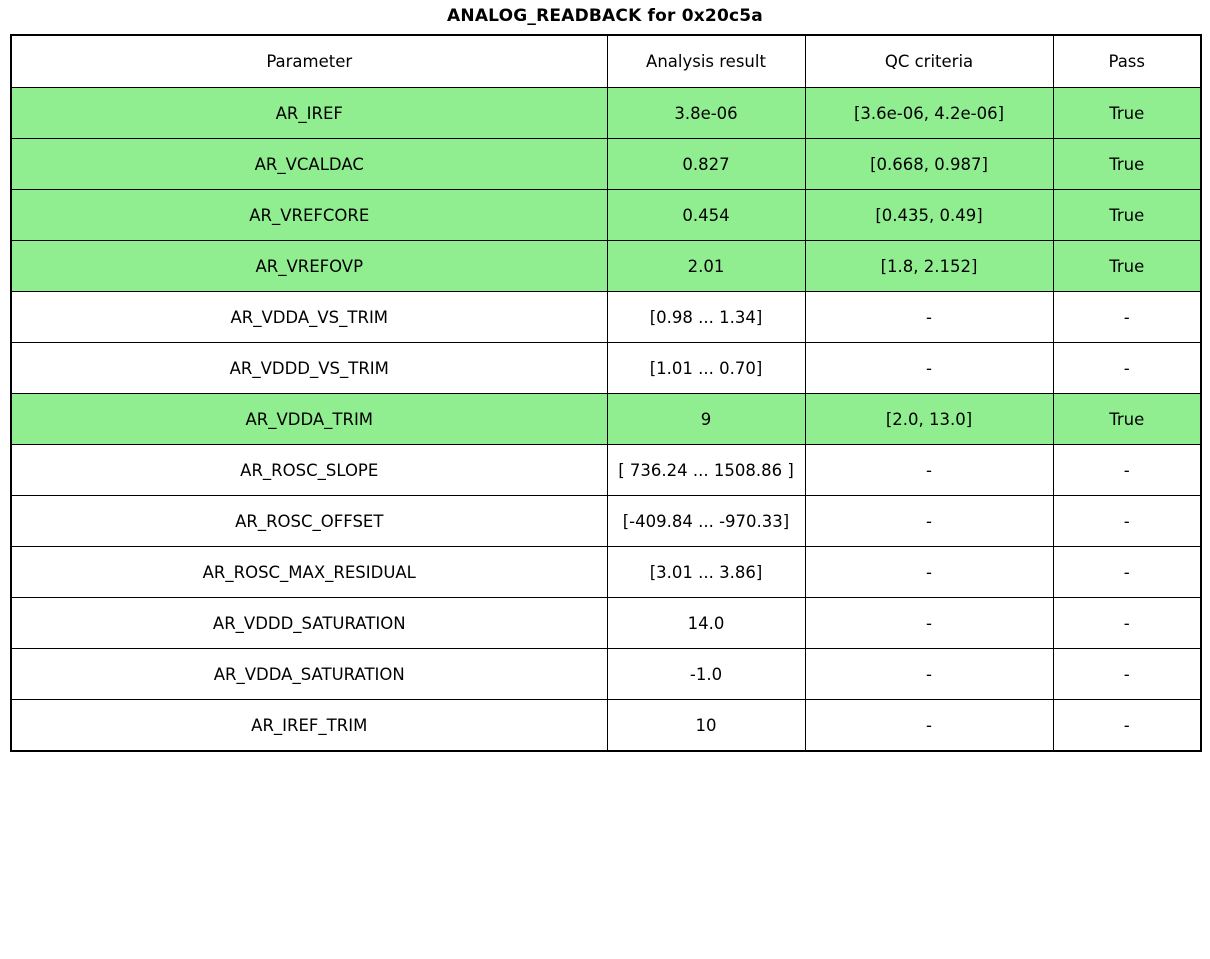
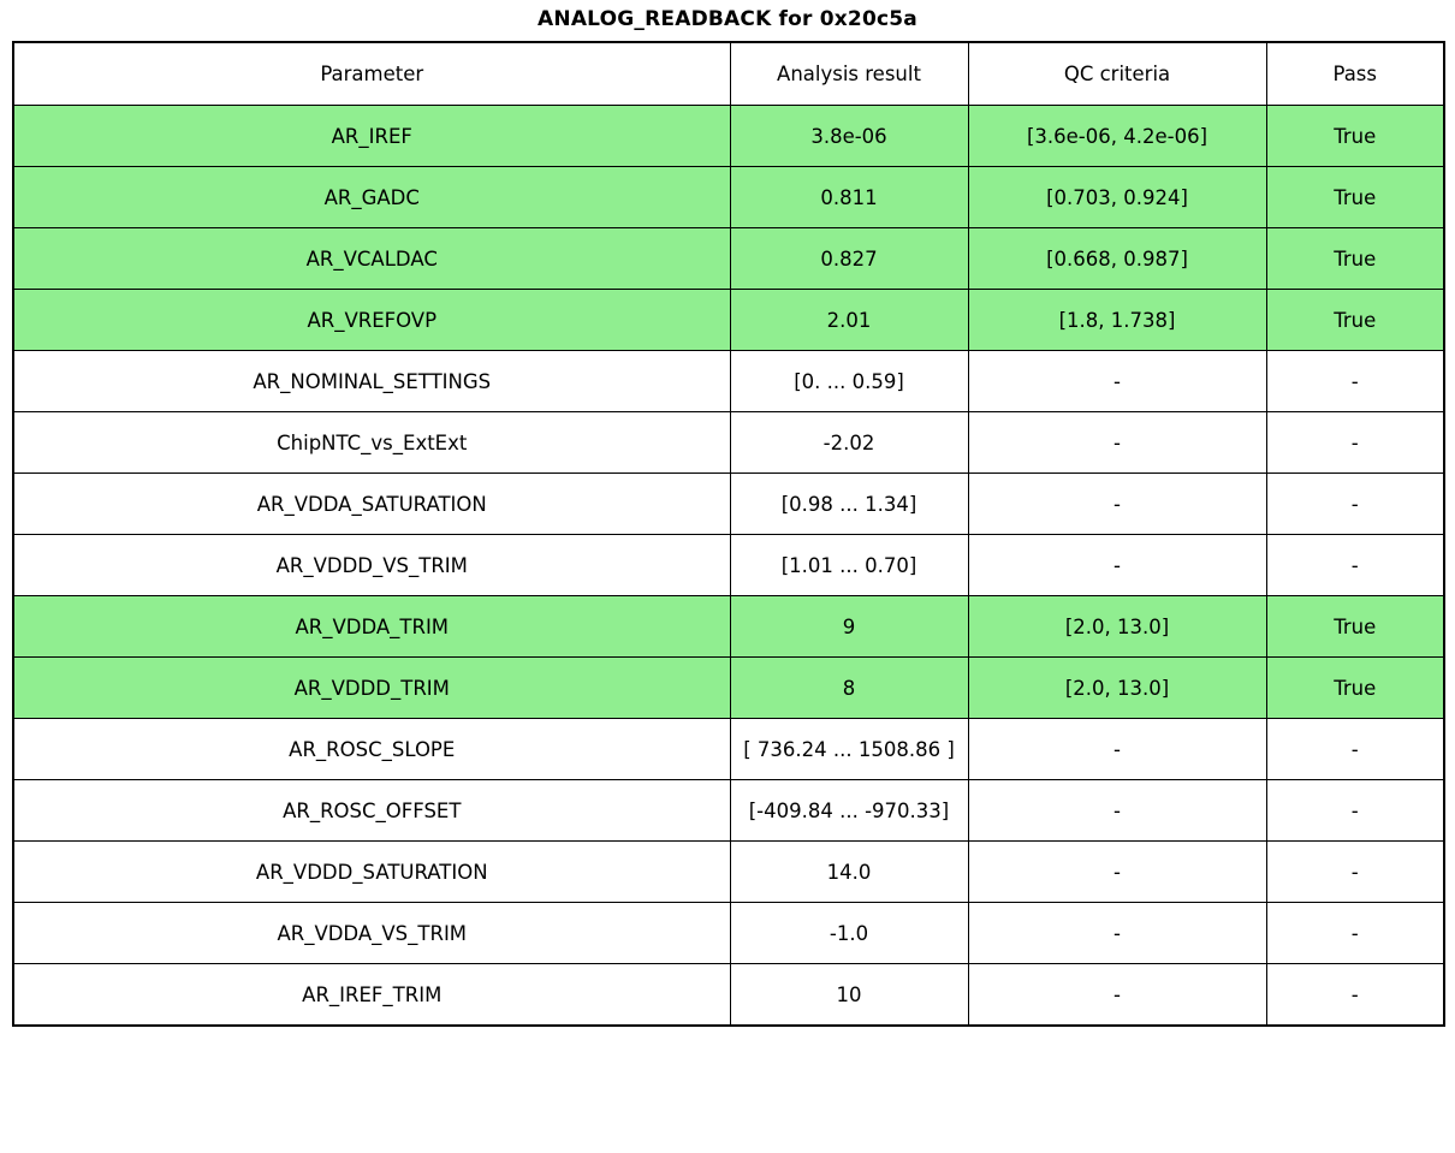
  ANALOG_READBACK for 0x20c5a
  Parameter	Analysis result	QC criteria	Pass
  AR_IREF	3.8e-06	[3.6e-06, 4.2e-06]	True
+ AR_GADC	0.811	[0.703, 0.924]	True
  AR_VCALDAC	0.827	[0.668, 0.987]	True
- AR_VREFCORE	0.454	[0.435, 0.49]	True
- AR_VREFOVP	2.01	[1.8, 2.152]	True
+ AR_VREFOVP	2.01	[1.8, 1.738]	True
+ AR_NOMINAL_SETTINGS	[0. ... 0.59]	-	-
+ ChipNTC_vs_ExtExt	-2.02	-	-
- AR_VDDA_VS_TRIM	[0.98 ... 1.34]	-	-
+ AR_VDDA_SATURATION	[0.98 ... 1.34]	-	-
  AR_VDDD_VS_TRIM	[1.01 ... 0.70]	-	-
  AR_VDDA_TRIM	9	[2.0, 13.0]	True
+ AR_VDDD_TRIM	8	[2.0, 13.0]	True
  AR_ROSC_SLOPE	[ 736.24 ... 1508.86 ]	-	-
  AR_ROSC_OFFSET	[-409.84 ... -970.33]	-	-
- AR_ROSC_MAX_RESIDUAL	[3.01 ... 3.86]	-	-
  AR_VDDD_SATURATION	14.0	-	-
- AR_VDDA_SATURATION	-1.0	-	-
+ AR_VDDA_VS_TRIM	-1.0	-	-
  AR_IREF_TRIM	10	-	-
